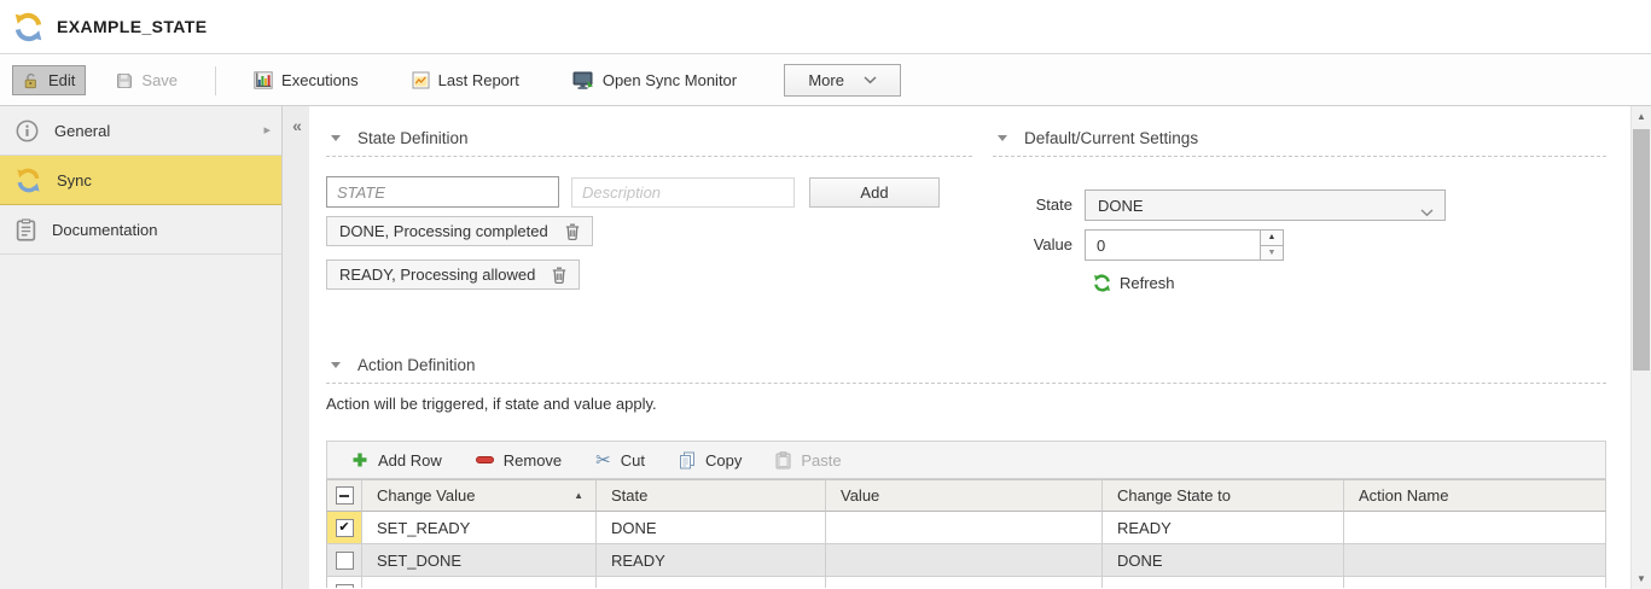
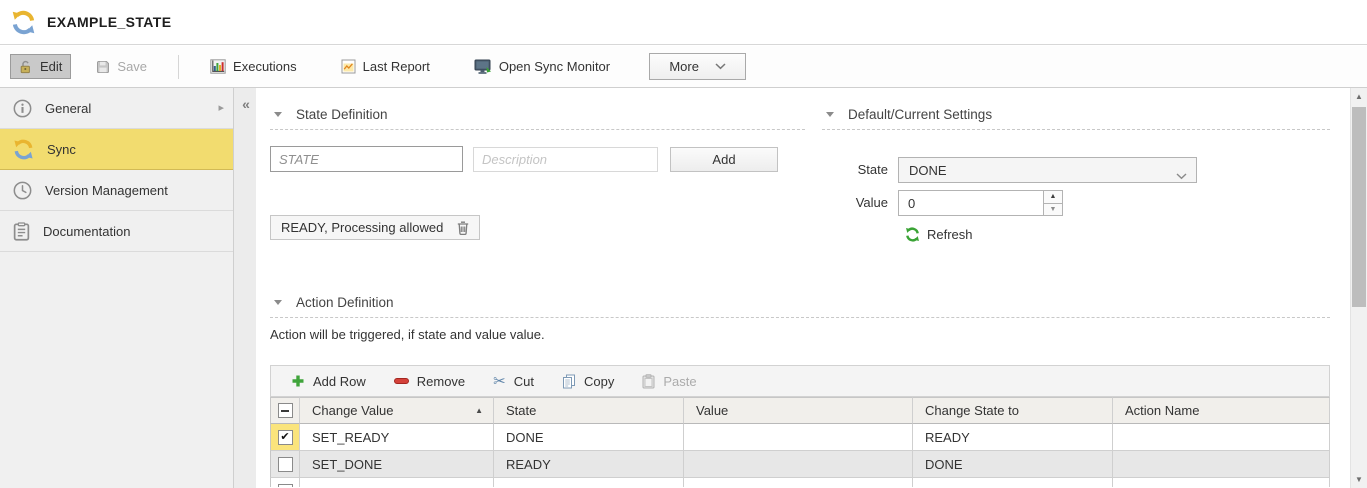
  EXAMPLE_STATE
  Edit
  Save
  Executions
  Last Report
  Open Sync Monitor
  More
  General
  ▸
  Sync
+ Version Management
  Documentation
  «
  State Definition
  STATE
  Description
  Add
- DONE, Processing completed
  READY, Processing allowed
  Default/Current Settings
  State
  DONE
  Value
  0
  Refresh
  Action Definition
- Action will be triggered, if state and value apply.
+ Action will be triggered, if state and value value.
  Add Row
  Remove
  ✂
  Cut
  Copy
  Paste
  Change Value
  ▲
  State
  Value
  Change State to
  Action Name
  SET_READY
  DONE
  READY
  SET_DONE
  READY
  DONE
  ▲
  ▼
